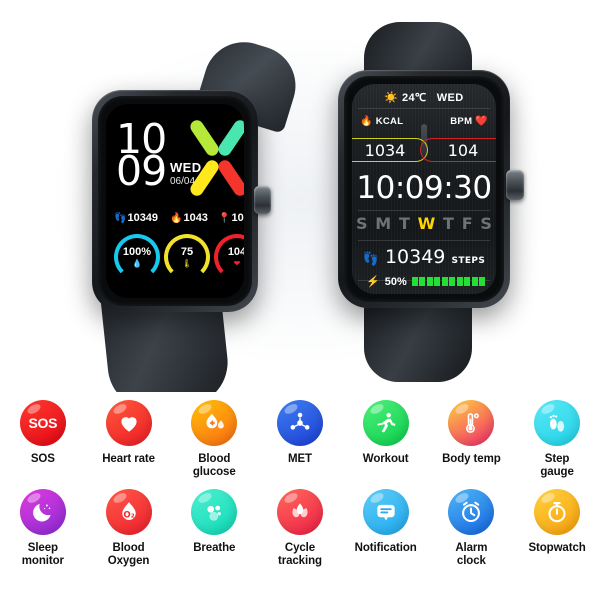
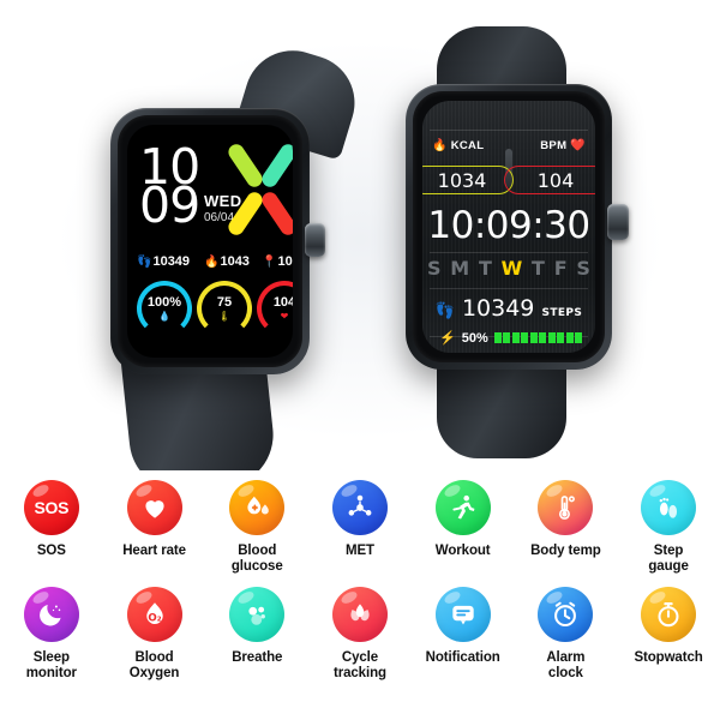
  10
  09
  WED
  06/04
  👣10349
  🔥1043
  100%
  💧
  75
  🌡
  104
  ❤
- ☀️ 24℃ WED
  🔥 KCAL
  BPM ❤️
  1034
  104
  10:09:30
  S
  M
  T
  W
  T
  F
  S
  👣 10349 STEPS
  ⚡
  50%
  SOS
  SOS
  Heart rate
  Blood
  glucose
  MET
  Workout
  Body temp
  Step
  gauge
  Sleep
  monitor
  O₂
  Blood
  Oxygen
  Breathe
  Cycle
  tracking
  Notification
  Alarm
  clock
  Stopwatch
